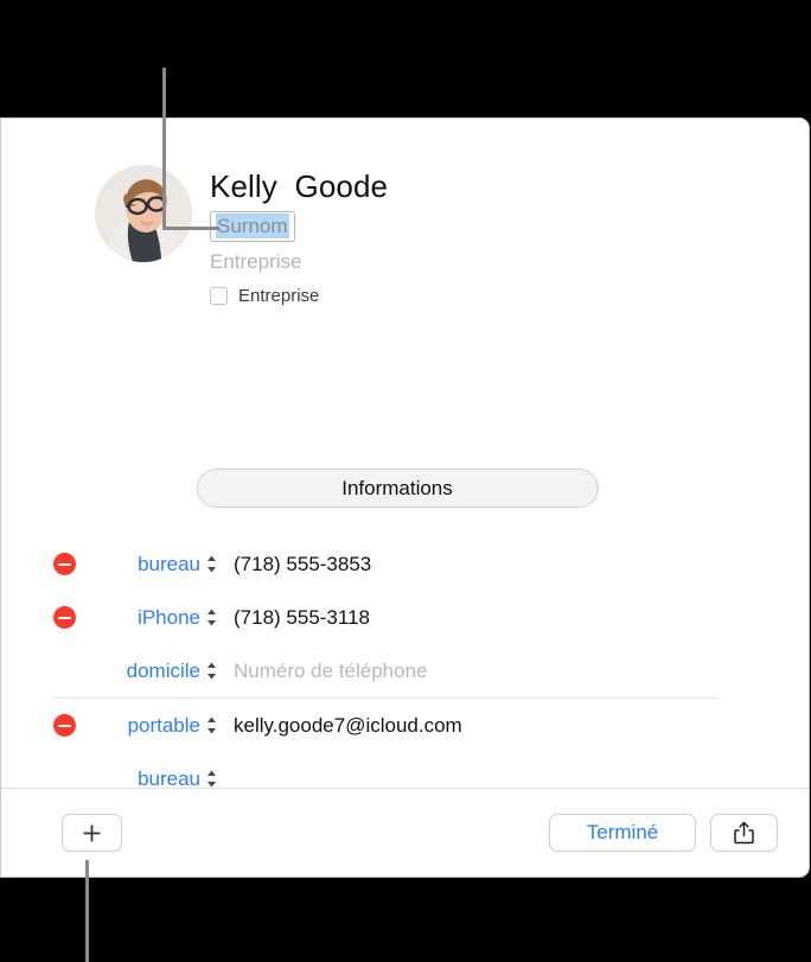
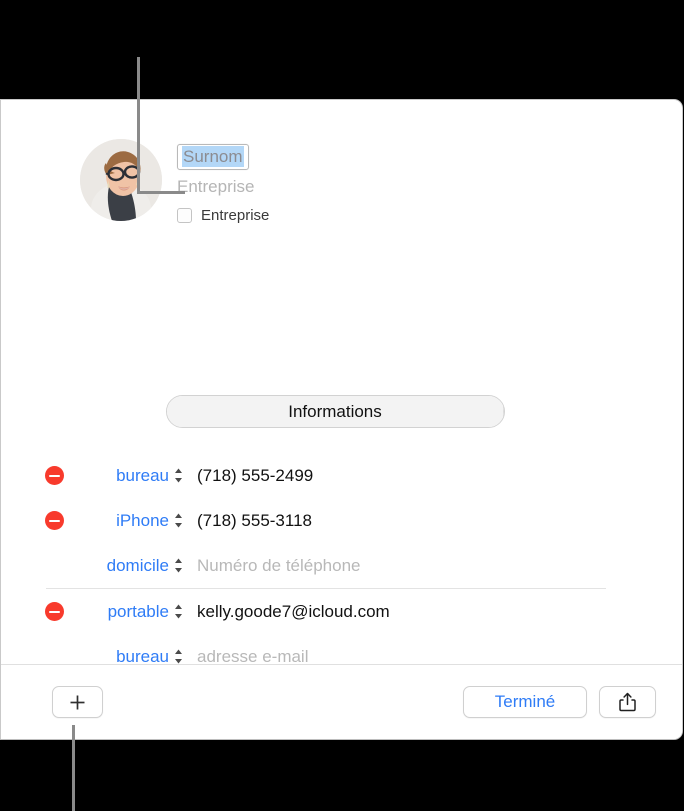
- Kelly Goode
  Surnom
  Entreprise
  Entreprise
  Informations
  bureau
- (718) 555-3853
+ (718) 555-2499
  iPhone
  (718) 555-3118
  domicile
  Numéro de téléphone
  portable
  kelly.goode7@icloud.com
  bureau
+ adresse e-mail
  Terminé
